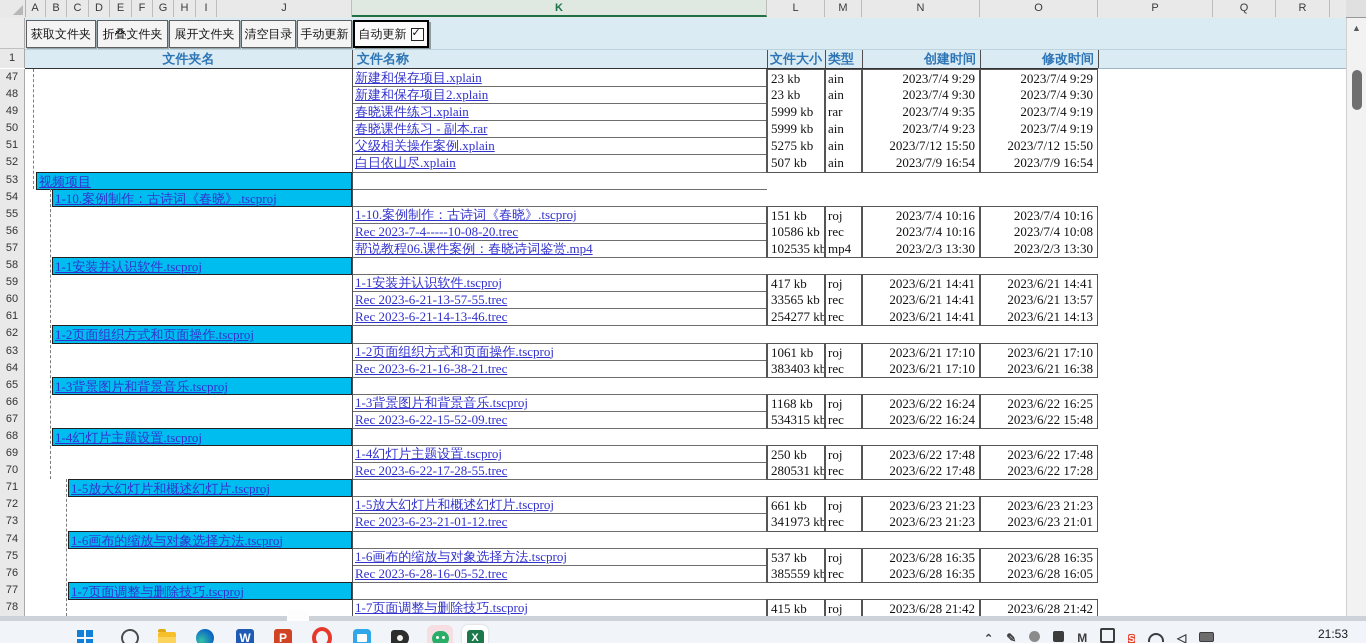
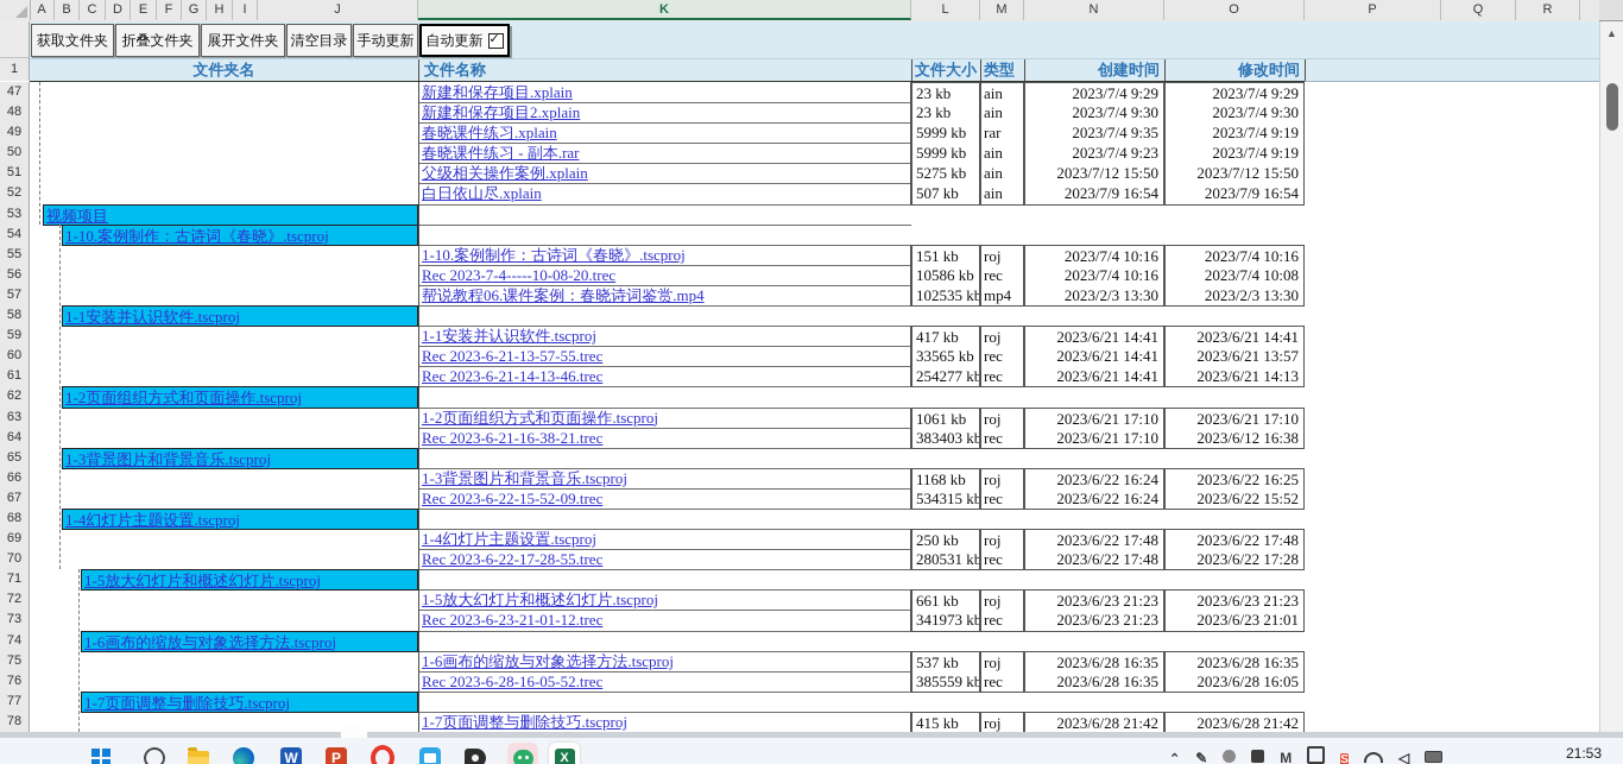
  A
  B
  C
  D
  E
  F
  G
  H
  I
  J
  K
  L
  M
  N
  O
  P
  Q
  R
  1
  获取文件夹
  折叠文件夹
  展开文件夹
  清空目录
  手动更新
  自动更新
  文件夹名
  文件名称
  文件大小
  类型
  创建时间
  修改时间
  47
  新建和保存项目.xplain
  23 kb
  ain
  2023/7/4 9:29
  2023/7/4 9:29
  48
  新建和保存项目2.xplain
  23 kb
  ain
  2023/7/4 9:30
  2023/7/4 9:30
  49
  春晓课件练习.xplain
  5999 kb
  rar
  2023/7/4 9:35
  2023/7/4 9:19
  50
  春晓课件练习 - 副本.rar
  5999 kb
  ain
  2023/7/4 9:23
  2023/7/4 9:19
  51
  父级相关操作案例.xplain
  5275 kb
  ain
  2023/7/12 15:50
  2023/7/12 15:50
  52
  白日依山尽.xplain
  507 kb
  ain
  2023/7/9 16:54
  2023/7/9 16:54
  53
  视频项目
  54
  1-10.案例制作：古诗词《春晓》.tscproj
  55
  1-10.案例制作：古诗词《春晓》.tscproj
  151 kb
  roj
  2023/7/4 10:16
  2023/7/4 10:16
  56
  Rec 2023-7-4-----10-08-20.trec
  10586 kb
  rec
  2023/7/4 10:16
  2023/7/4 10:08
  57
  帮说教程06.课件案例：春晓诗词鉴赏.mp4
  102535 kb
  mp4
  2023/2/3 13:30
  2023/2/3 13:30
  58
  1-1安装并认识软件.tscproj
  59
  1-1安装并认识软件.tscproj
  417 kb
  roj
  2023/6/21 14:41
  2023/6/21 14:41
  60
  Rec 2023-6-21-13-57-55.trec
  33565 kb
  rec
  2023/6/21 14:41
  2023/6/21 13:57
  61
  Rec 2023-6-21-14-13-46.trec
  254277 kb
  rec
  2023/6/21 14:41
  2023/6/21 14:13
  62
  1-2页面组织方式和页面操作.tscproj
  63
  1-2页面组织方式和页面操作.tscproj
  1061 kb
  roj
  2023/6/21 17:10
  2023/6/21 17:10
  64
  Rec 2023-6-21-16-38-21.trec
  383403 kb
  rec
  2023/6/21 17:10
- 2023/6/21 16:38
+ 2023/6/12 16:38
  65
  1-3背景图片和背景音乐.tscproj
  66
  1-3背景图片和背景音乐.tscproj
  1168 kb
  roj
  2023/6/22 16:24
  2023/6/22 16:25
  67
  Rec 2023-6-22-15-52-09.trec
  534315 kb
  rec
  2023/6/22 16:24
- 2023/6/22 15:48
+ 2023/6/22 15:52
  68
  1-4幻灯片主题设置.tscproj
  69
  1-4幻灯片主题设置.tscproj
  250 kb
  roj
  2023/6/22 17:48
  2023/6/22 17:48
  70
  Rec 2023-6-22-17-28-55.trec
  280531 kb
  rec
  2023/6/22 17:48
  2023/6/22 17:28
  71
  1-5放大幻灯片和概述幻灯片.tscproj
  72
  1-5放大幻灯片和概述幻灯片.tscproj
  661 kb
  roj
  2023/6/23 21:23
  2023/6/23 21:23
  73
  Rec 2023-6-23-21-01-12.trec
  341973 kb
  rec
  2023/6/23 21:23
  2023/6/23 21:01
  74
  1-6画布的缩放与对象选择方法.tscproj
  75
  1-6画布的缩放与对象选择方法.tscproj
  537 kb
  roj
  2023/6/28 16:35
  2023/6/28 16:35
  76
  Rec 2023-6-28-16-05-52.trec
  385559 kb
  rec
  2023/6/28 16:35
  2023/6/28 16:05
  77
  1-7页面调整与删除技巧.tscproj
  78
  1-7页面调整与删除技巧.tscproj
  415 kb
  roj
  2023/6/28 21:42
  2023/6/28 21:42
  ▲
  W
  P
  X
  ⌃
  ✎
  M
  S
  ◁
  21:53
